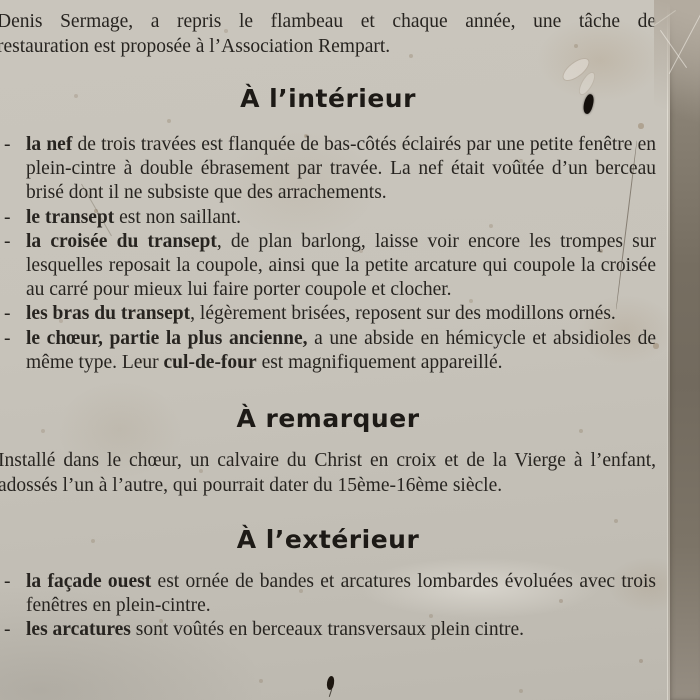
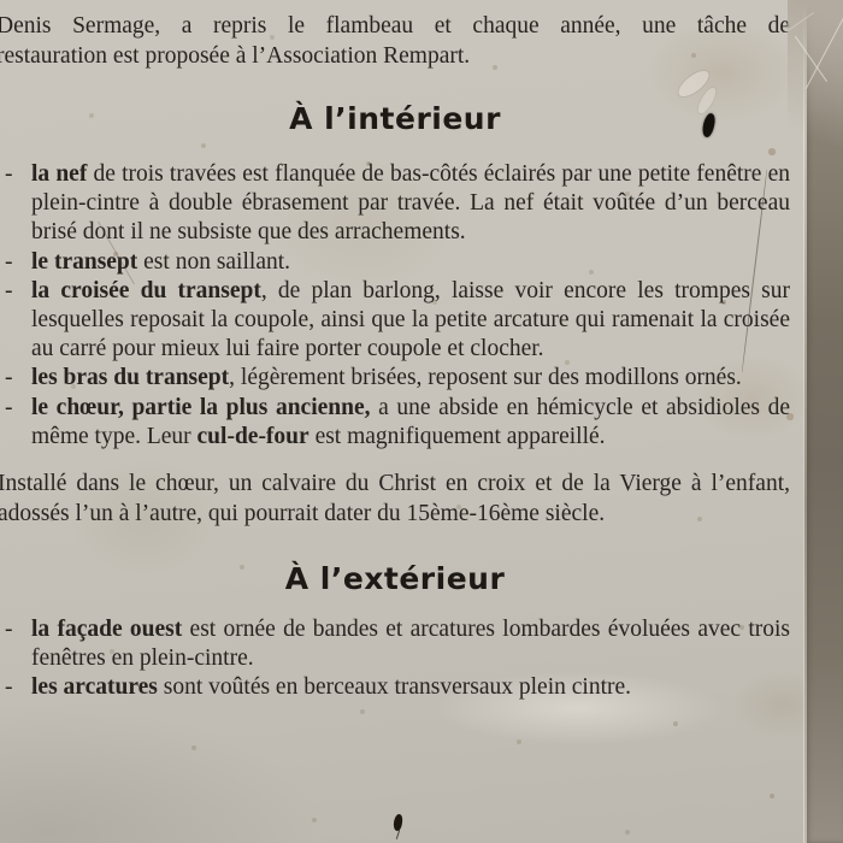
  Denis Sermage, a repris le flambeau et chaque année, une tâche de
  restauration est proposée à l’Association Rempart.
  À l’intérieur
  -
  la nef de trois travées est flanquée de bas-côtés éclairés par une petite fenêtre en plein-cintre à double ébrasement par travée. La nef était voûtée d’un berceau brisé dont il ne subsiste que des arrachements.
  -
  le transept est non saillant.
  -
- la croisée du transept, de plan barlong, laisse voir encore les trompes sur lesquelles reposait la coupole, ainsi que la petite arcature qui coupole la croisée au carré pour mieux lui faire porter coupole et clocher.
+ la croisée du transept, de plan barlong, laisse voir encore les trompes sur lesquelles reposait la coupole, ainsi que la petite arcature qui ramenait la croisée au carré pour mieux lui faire porter coupole et clocher.
  -
  les bras du transept, légèrement brisées, reposent sur des modillons ornés.
  -
  le chœur, partie la plus ancienne, a une abside en hémicycle et absidioles de même type. Leur cul-de-four est magnifiquement appareillé.
- À remarquer
  Installé dans le chœur, un calvaire du Christ en croix et de la Vierge à l’enfant, adossés l’un à l’autre, qui pourrait dater du 15ème-16ème siècle.
  À l’extérieur
  -
  la façade ouest est ornée de bandes et arcatures lombardes évoluées avec trois fenêtres en plein-cintre.
  -
  les arcatures sont voûtés en berceaux transversaux plein cintre.
